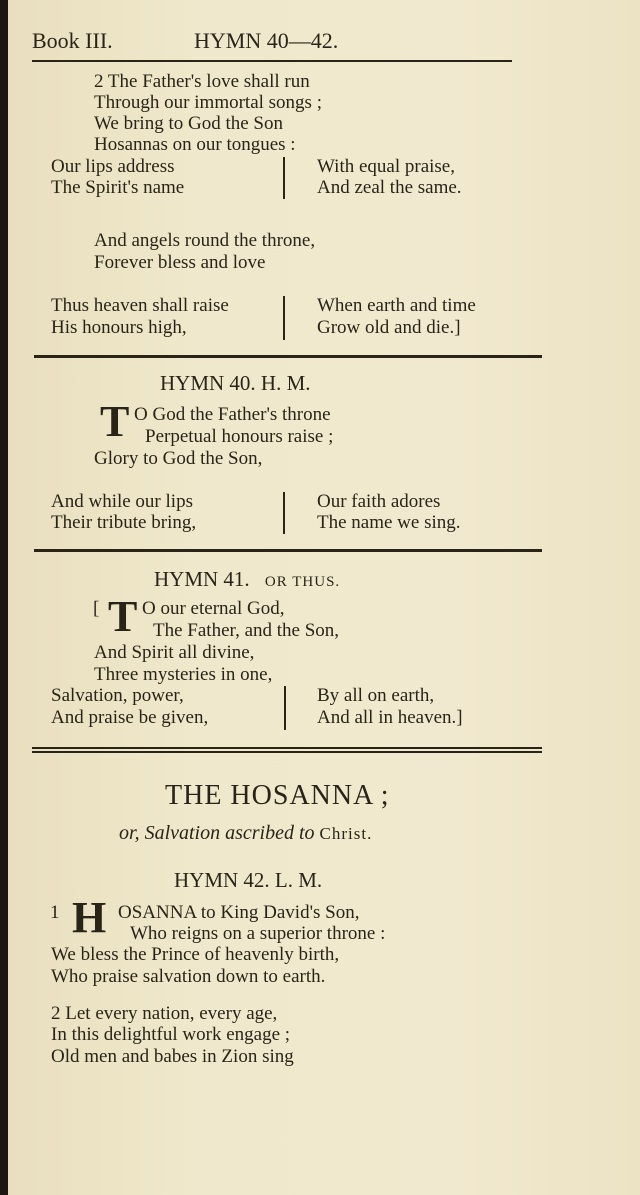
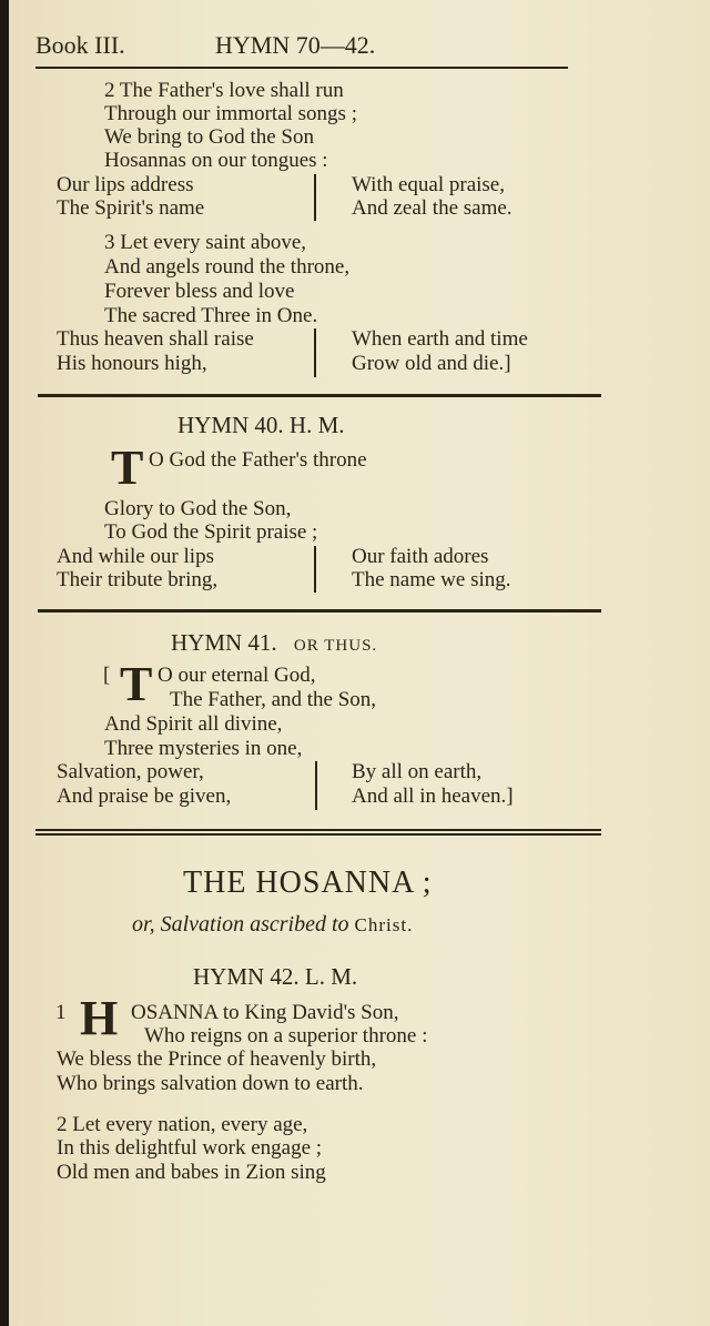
  Book III.
- HYMN 40—42.
+ HYMN 70—42.
  2 The Father's love shall run
  Through our immortal songs ;
  We bring to God the Son
  Hosannas on our tongues :
  Our lips address
  The Spirit's name
  With equal praise,
  And zeal the same.
+ 3 Let every saint above,
  And angels round the throne,
  Forever bless and love
+ The sacred Three in One.
  Thus heaven shall raise
  His honours high,
  When earth and time
  Grow old and die.]
  HYMN 40. H. M.
  T
  O God the Father's throne
- Perpetual honours raise ;
  Glory to God the Son,
+ To God the Spirit praise ;
  And while our lips
  Their tribute bring,
  Our faith adores
  The name we sing.
  HYMN 41. OR THUS.
  [
  T
  O our eternal God,
  The Father, and the Son,
  And Spirit all divine,
  Three mysteries in one,
  Salvation, power,
  And praise be given,
  By all on earth,
  And all in heaven.]
  THE HOSANNA ;
  or, Salvation ascribed to Christ.
  HYMN 42. L. M.
  1
  H
  OSANNA to King David's Son,
  Who reigns on a superior throne :
  We bless the Prince of heavenly birth,
- Who praise salvation down to earth.
+ Who brings salvation down to earth.
  2 Let every nation, every age,
  In this delightful work engage ;
  Old men and babes in Zion sing
